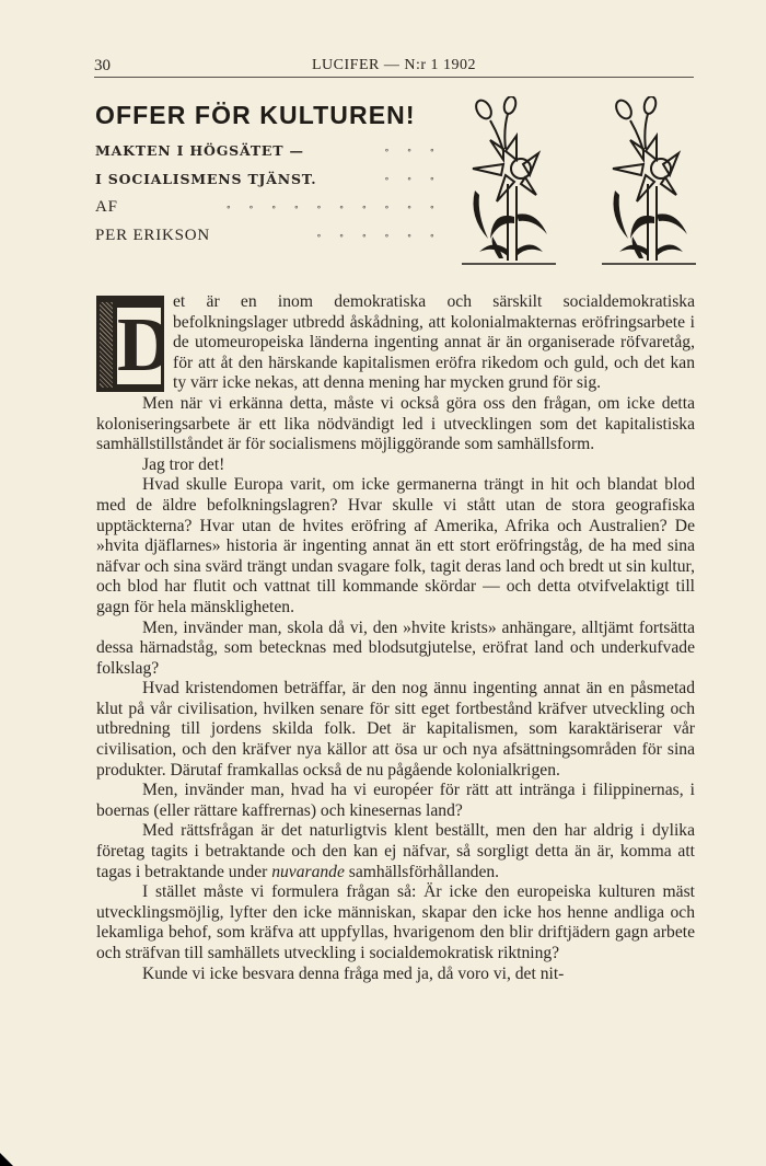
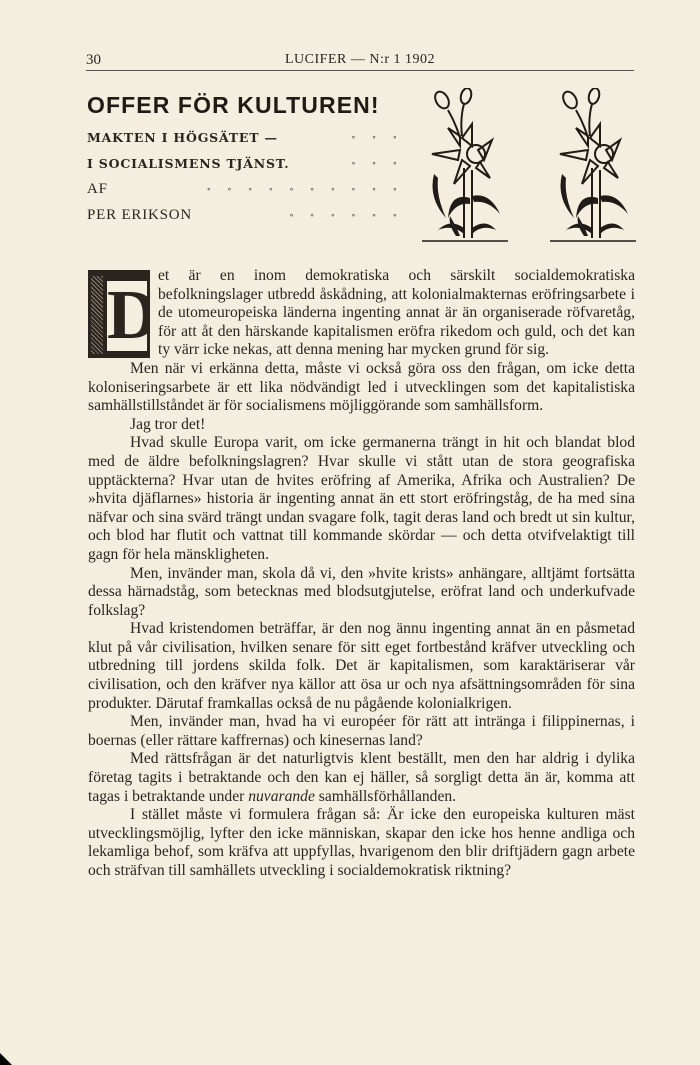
  30
  LUCIFER — N:r 1 1902
  OFFER FÖR KULTUREN!
  MAKTEN I HÖGSÄTET —
  ∘ ∘ ∘
  I SOCIALISMENS TJÄNST.
  ∘ ∘ ∘
  AF
  ∘ ∘ ∘ ∘ ∘ ∘ ∘ ∘ ∘ ∘
  PER ERIKSON
  ∘ ∘ ∘ ∘ ∘ ∘
  D
  et är en inom demokratiska och särskilt socialdemokratiska befolkningslager utbredd åskådning, att kolonialmakternas eröfringsarbete i de utomeuropeiska länderna ingenting annat är än organiserade röfvaretåg, för att åt den härskande kapitalismen eröfra rikedom och guld, och det kan ty värr icke nekas, att denna mening har mycken grund för sig.
  Men när vi erkänna detta, måste vi också göra oss den frågan, om icke detta koloniseringsarbete är ett lika nödvändigt led i utvecklingen som det kapitalistiska samhällstillståndet är för socialismens möjliggörande som samhällsform.
  Jag tror det!
  Hvad skulle Europa varit, om icke germanerna trängt in hit och blandat blod med de äldre befolkningslagren? Hvar skulle vi stått utan de stora geografiska upptäckterna? Hvar utan de hvites eröfring af Amerika, Afrika och Australien? De »hvita djäflarnes» historia är ingenting annat än ett stort eröfringståg, de ha med sina näfvar och sina svärd trängt undan svagare folk, tagit deras land och bredt ut sin kultur, och blod har flutit och vattnat till kommande skördar — och detta otvifvelaktigt till gagn för hela mänskligheten.
  Men, invänder man, skola då vi, den »hvite krists» anhängare, alltjämt fortsätta dessa härnadståg, som betecknas med blodsutgjutelse, eröfrat land och underkufvade folkslag?
  Hvad kristendomen beträffar, är den nog ännu ingenting annat än en påsmetad klut på vår civilisation, hvilken senare för sitt eget fortbestånd kräfver utveckling och utbredning till jordens skilda folk. Det är kapitalismen, som karaktäriserar vår civilisation, och den kräfver nya källor att ösa ur och nya afsättningsområden för sina produkter. Därutaf framkallas också de nu pågående kolonialkrigen.
  Men, invänder man, hvad ha vi européer för rätt att intränga i filippinernas, i boernas (eller rättare kaffrernas) och kinesernas land?
- Med rättsfrågan är det naturligtvis klent beställt, men den har aldrig i dylika företag tagits i betraktande och den kan ej näfvar, så sorgligt detta än är, komma att tagas i betraktande under nuvarande samhällsförhållanden.
+ Med rättsfrågan är det naturligtvis klent beställt, men den har aldrig i dylika företag tagits i betraktande och den kan ej häller, så sorgligt detta än är, komma att tagas i betraktande under nuvarande samhällsförhållanden.
  I stället måste vi formulera frågan så: Är icke den europeiska kulturen mäst utvecklingsmöjlig, lyfter den icke människan, skapar den icke hos henne andliga och lekamliga behof, som kräfva att uppfyllas, hvarigenom den blir driftjädern gagn arbete och sträfvan till samhällets utveckling i socialdemokratisk riktning?
- Kunde vi icke besvara denna fråga med ja, då voro vi, det nit-
